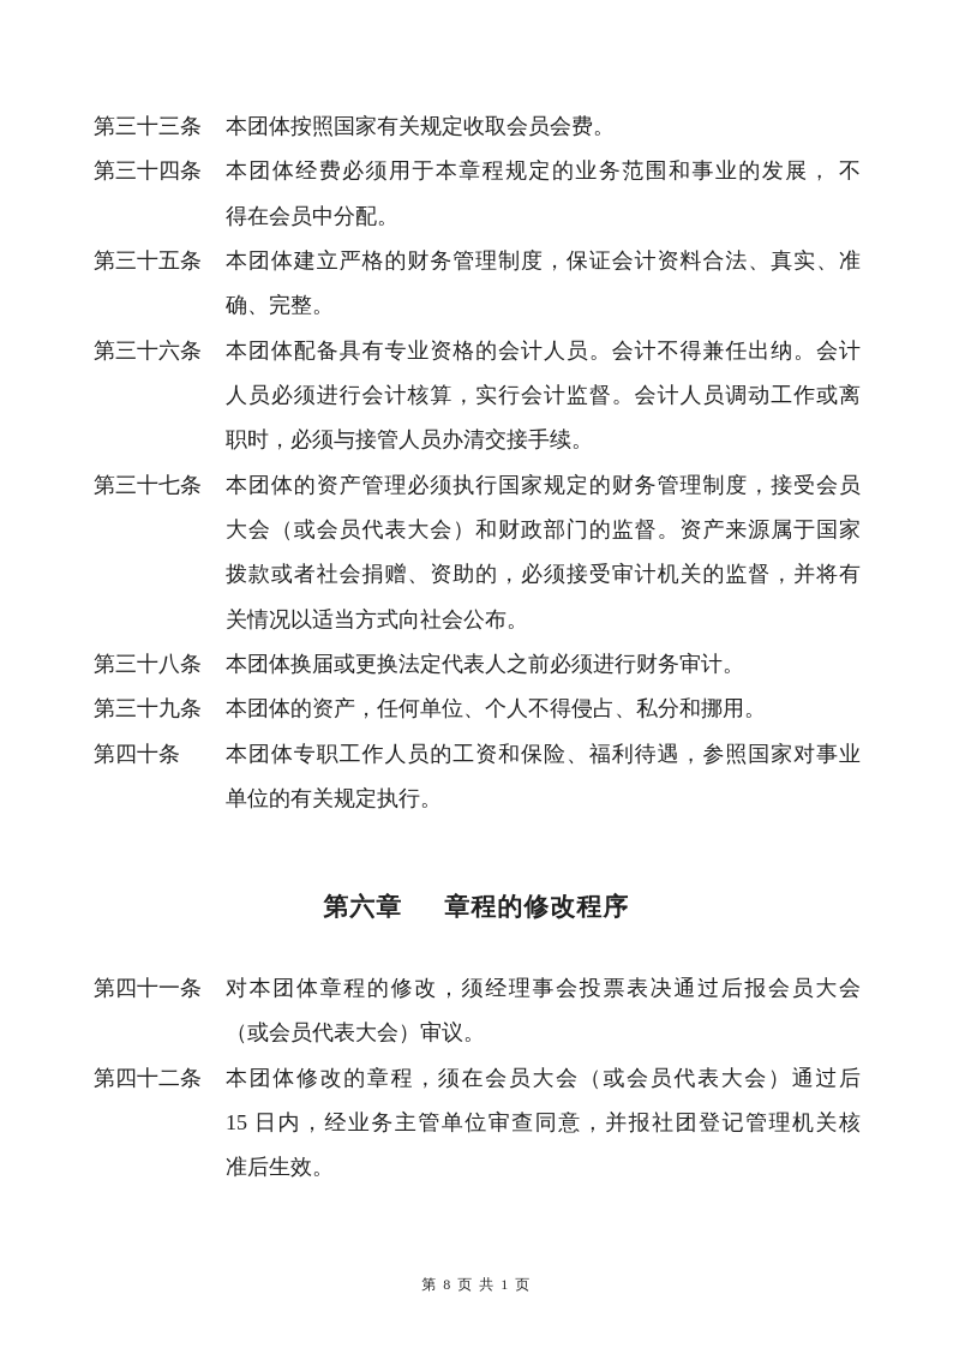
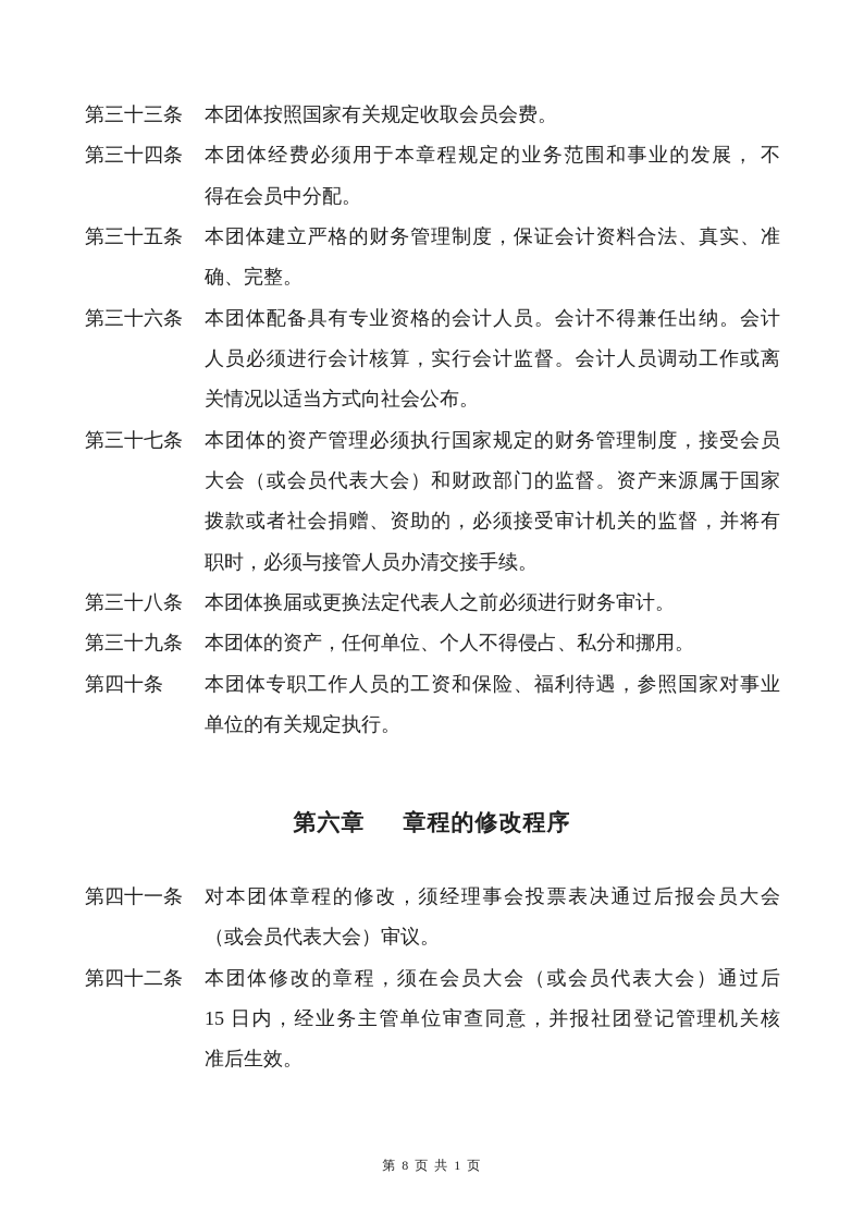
  第三十三条
  本团体按照国家有关规定收取会员会费。
  第三十四条
  本团体经费必须用于本章程规定的业务范围和事业的发展， 不
  得在会员中分配。
  第三十五条
  本团体建立严格的财务管理制度，保证会计资料合法、真实、准
  确、完整。
  第三十六条
  本团体配备具有专业资格的会计人员。会计不得兼任出纳。会计
  人员必须进行会计核算，实行会计监督。会计人员调动工作或离
- 职时，必须与接管人员办清交接手续。
+ 关情况以适当方式向社会公布。
  第三十七条
  本团体的资产管理必须执行国家规定的财务管理制度，接受会员
  大会（或会员代表大会）和财政部门的监督。资产来源属于国家
  拨款或者社会捐赠、资助的，必须接受审计机关的监督，并将有
- 关情况以适当方式向社会公布。
+ 职时，必须与接管人员办清交接手续。
  第三十八条
  本团体换届或更换法定代表人之前必须进行财务审计。
  第三十九条
  本团体的资产，任何单位、个人不得侵占、私分和挪用。
  第四十条
  本团体专职工作人员的工资和保险、福利待遇，参照国家对事业
  单位的有关规定执行。
  第六章 章程的修改程序
  第四十一条
  对本团体章程的修改，须经理事会投票表决通过后报会员大会
  （或会员代表大会）审议。
  第四十二条
  本团体修改的章程，须在会员大会（或会员代表大会）通过后
  15 日内，经业务主管单位审查同意，并报社团登记管理机关核
  准后生效。
  第 8 页 共 1 页
